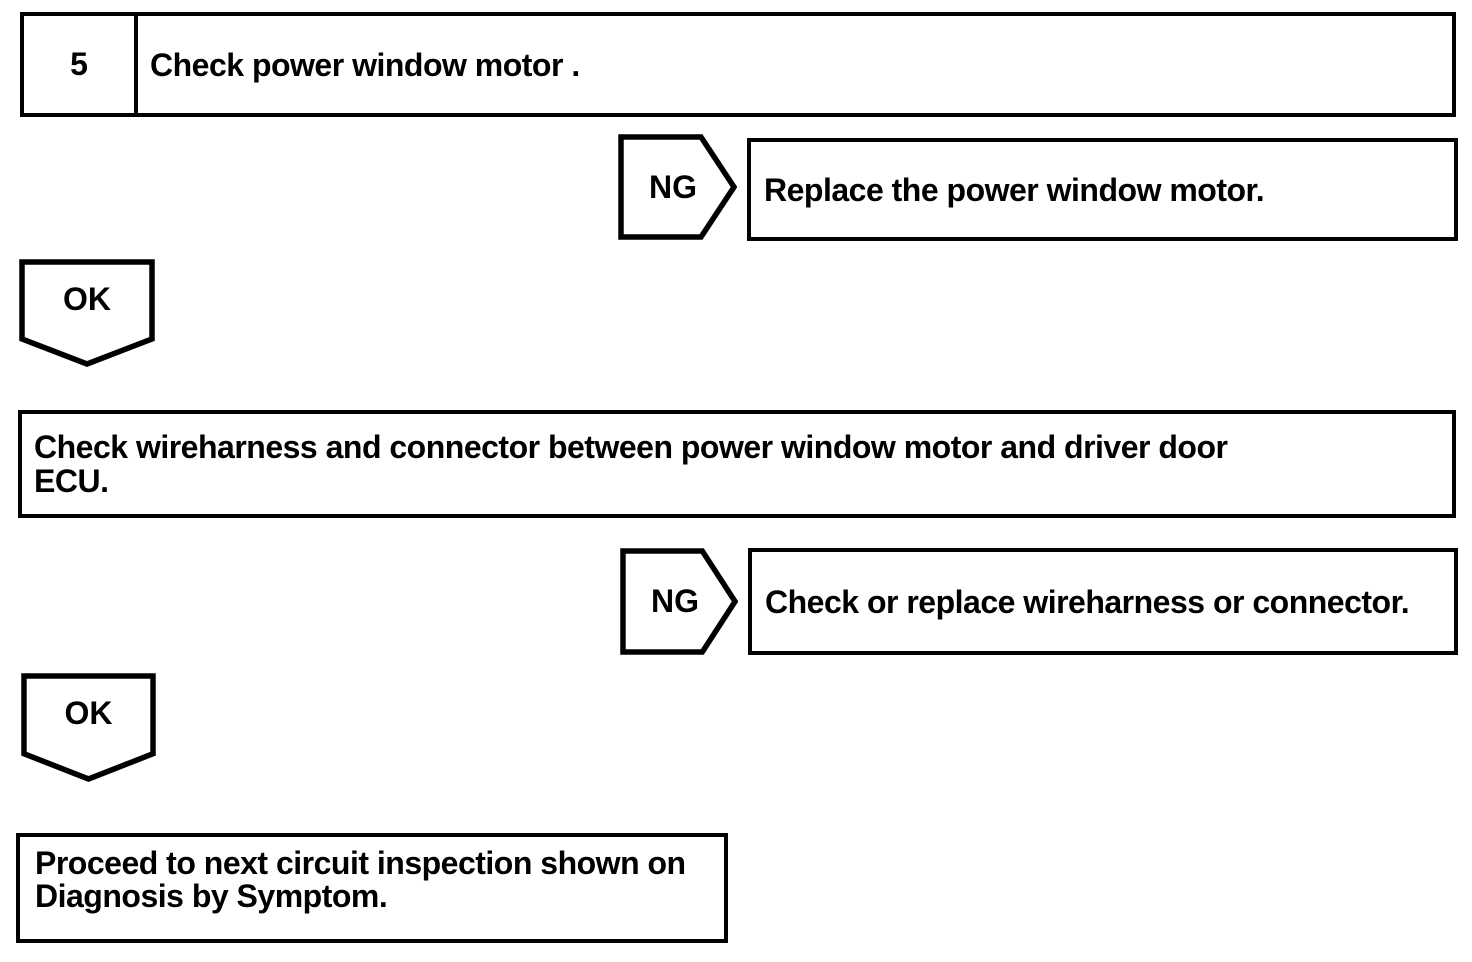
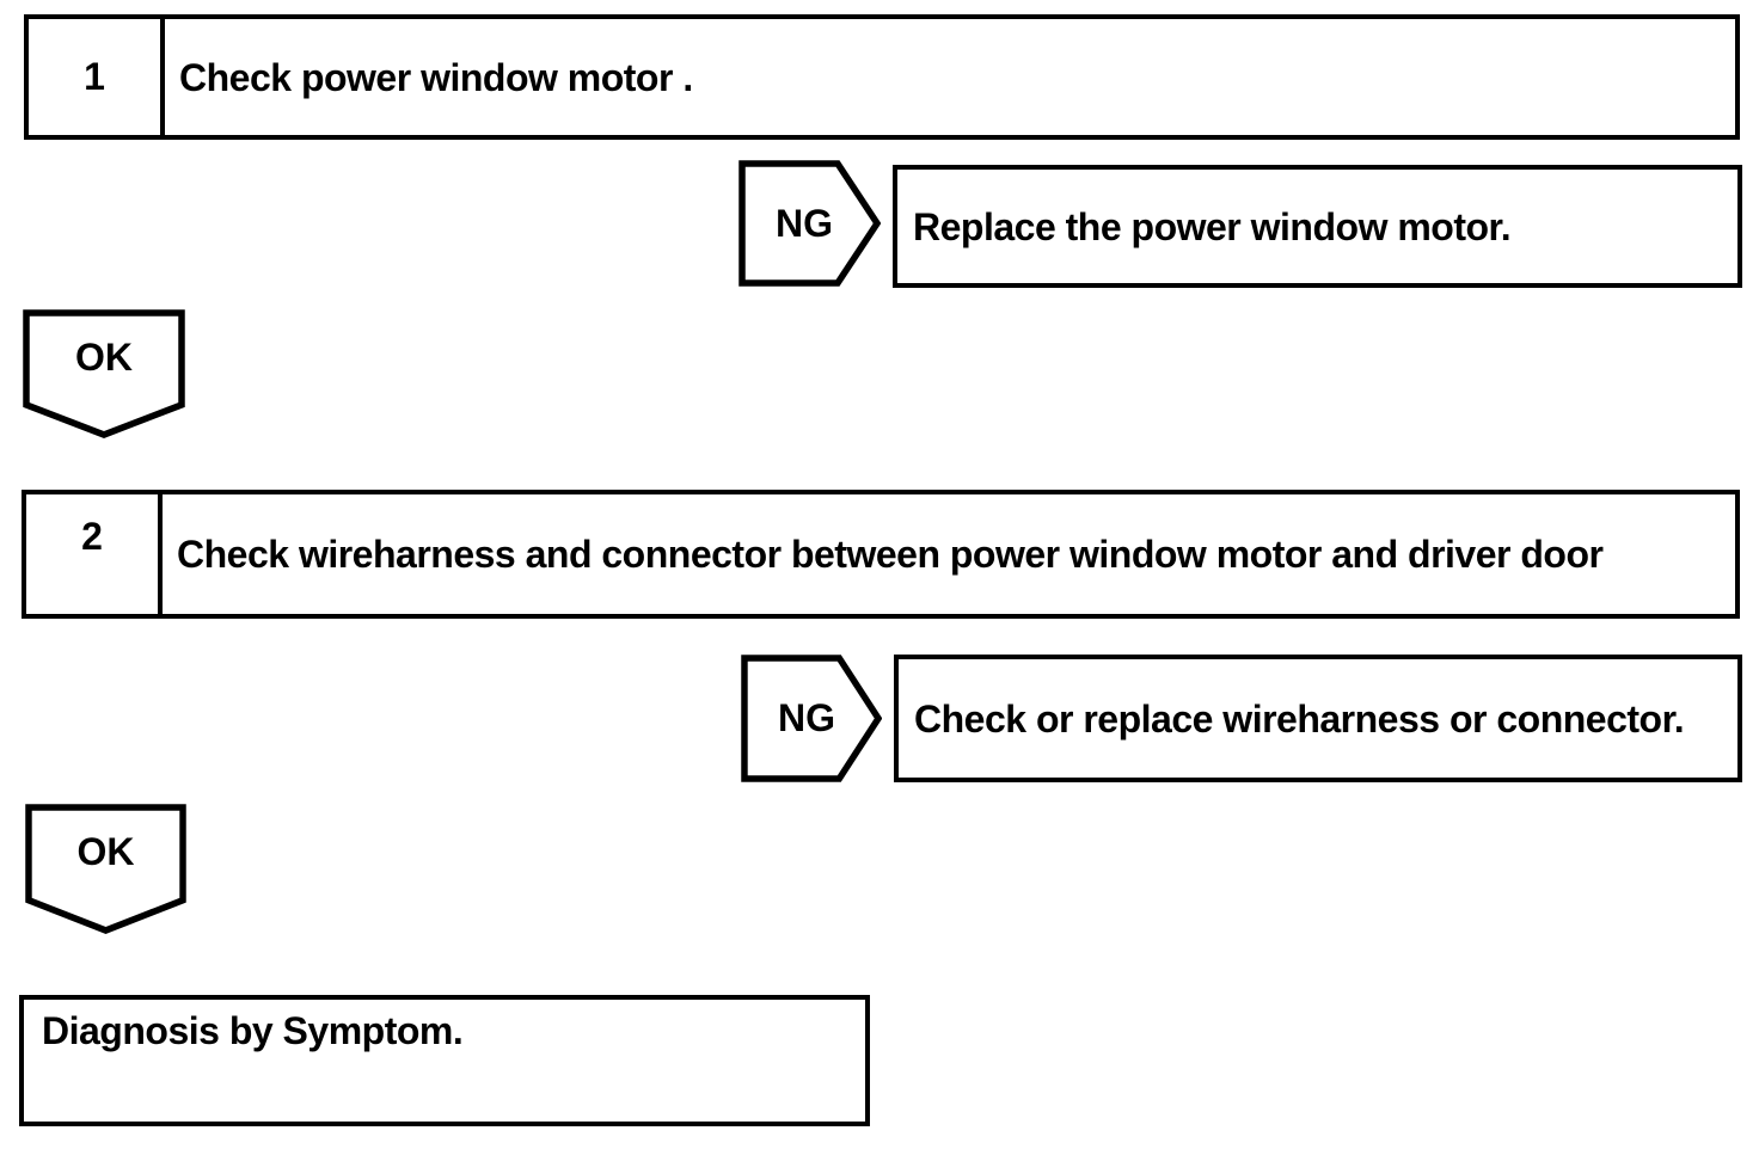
- 5
+ 1
  Check power window motor .
  NG
  Replace the power window motor.
  OK
+ 2
  Check wireharness and connector between power window motor and driver door
- ECU.
  NG
  Check or replace wireharness or connector.
  OK
- Proceed to next circuit inspection shown on
  Diagnosis by Symptom.
